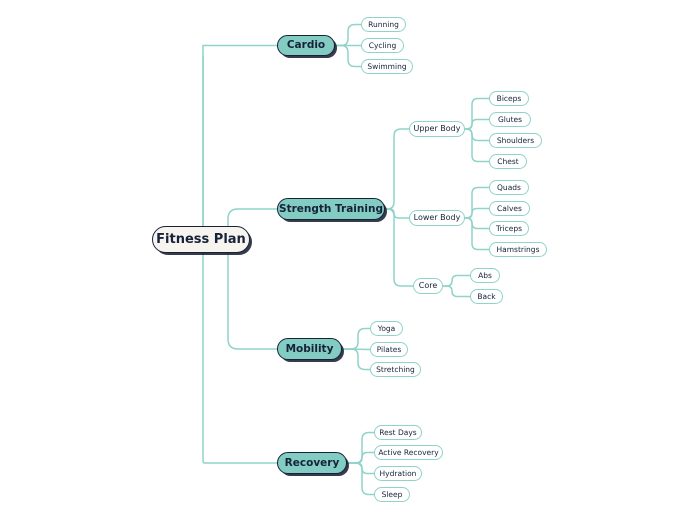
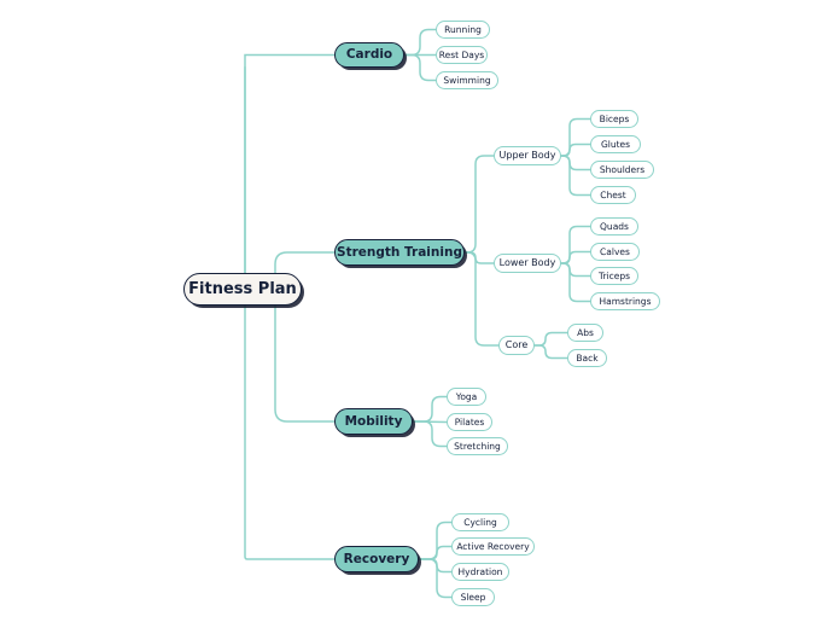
  Fitness Plan
  Cardio
  Running
- Cycling
+ Rest Days
  Swimming
  Strength Training
  Upper Body
  Biceps
  Glutes
  Shoulders
  Chest
  Lower Body
  Quads
  Calves
  Triceps
  Hamstrings
  Core
  Abs
  Back
  Mobility
  Yoga
  Pilates
  Stretching
  Recovery
- Rest Days
+ Cycling
  Active Recovery
  Hydration
  Sleep
